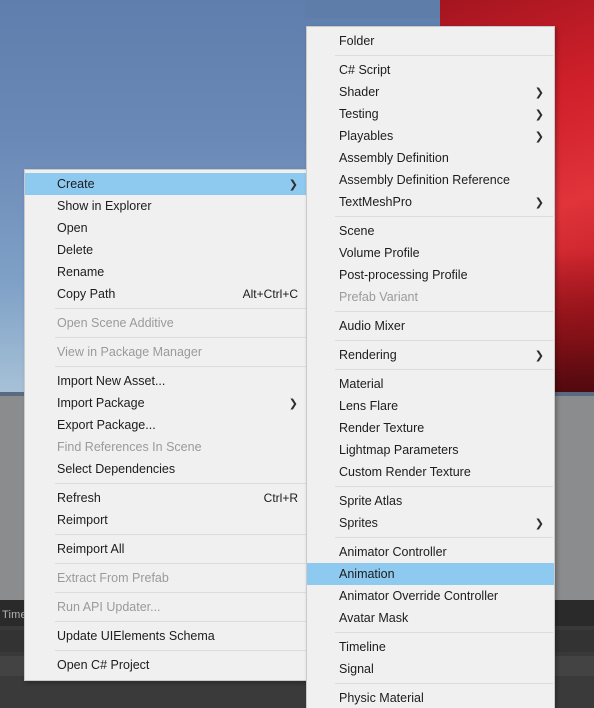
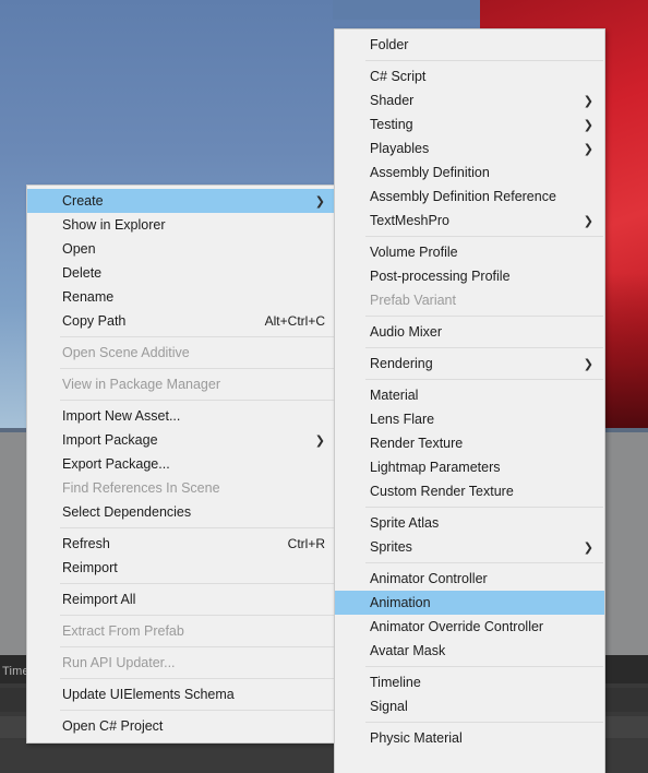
  Tim
  Create
  ❯
  Show in Explorer
  Open
  Delete
  Rename
  Copy Path
  Alt+Ctrl+C
  Open Scene Additive
  View in Package Manager
  Import New Asset...
  Import Package
  ❯
  Export Package...
  Find References In Scene
  Select Dependencies
  Refresh
  Ctrl+R
  Reimport
  Reimport All
  Extract From Prefab
  Run API Updater...
  Update UIElements Schema
  Open C# Project
  Folder
  C# Script
  Shader
  ❯
  Testing
  ❯
  Playables
  ❯
  Assembly Definition
  Assembly Definition Reference
  TextMeshPro
  ❯
- Scene
  Volume Profile
  Post-processing Profile
  Prefab Variant
  Audio Mixer
  Rendering
  ❯
  Material
  Lens Flare
  Render Texture
  Lightmap Parameters
  Custom Render Texture
  Sprite Atlas
  Sprites
  ❯
  Animator Controller
  Animation
  Animator Override Controller
  Avatar Mask
  Timeline
  Signal
  Physic Material
